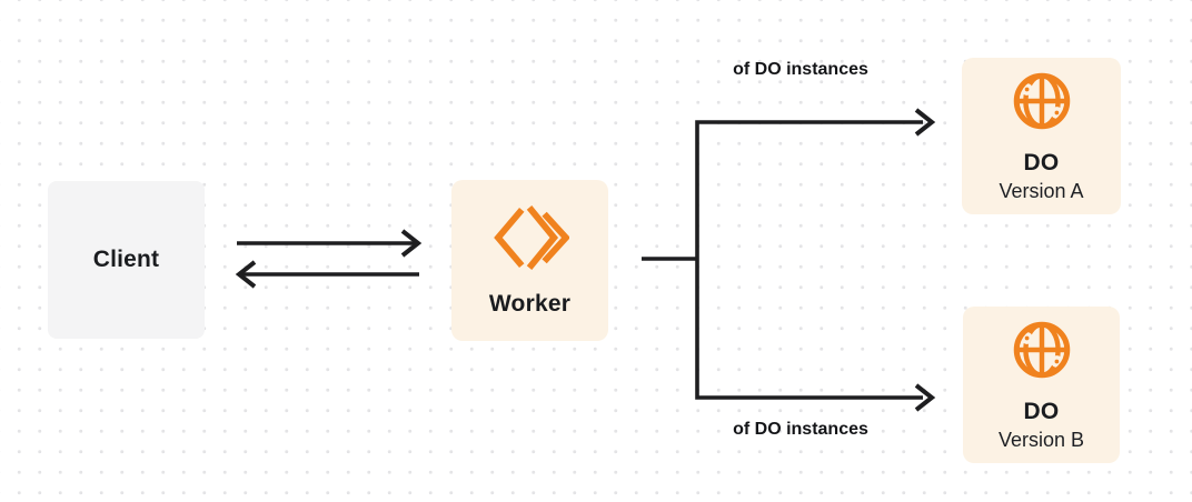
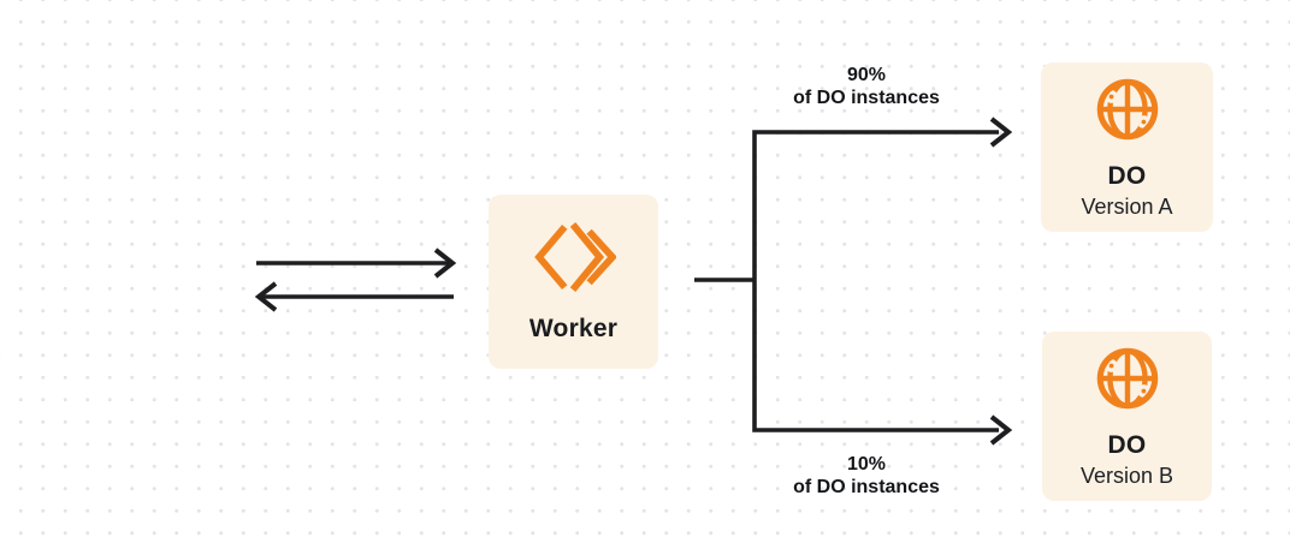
- Client
  Worker
+ 90%
  of DO instances
+ 10%
  of DO instances
  DO
  Version A
  DO
  Version B
